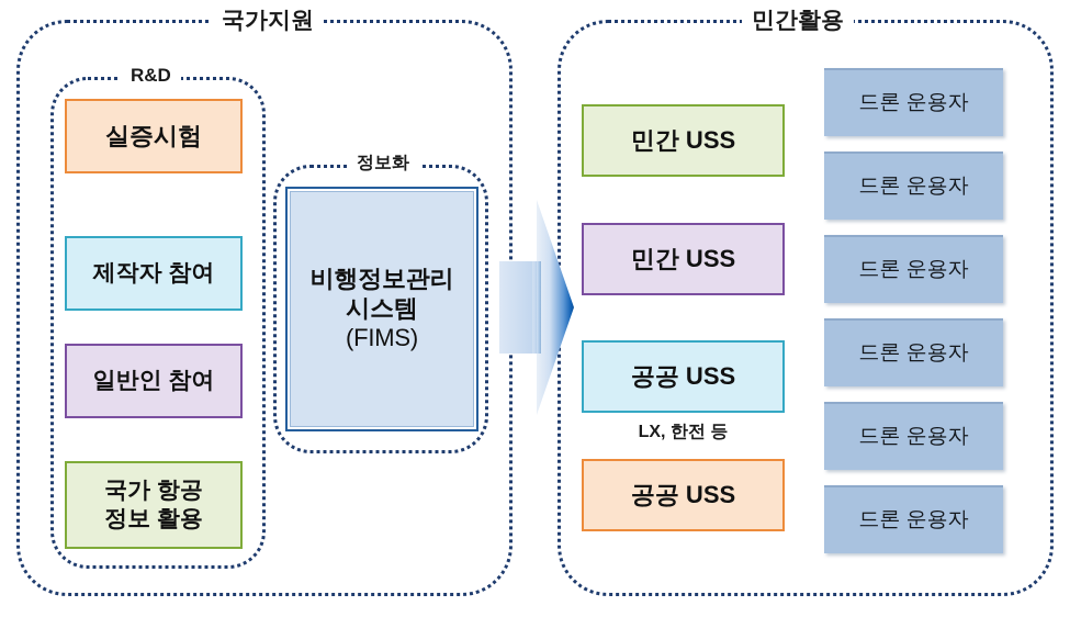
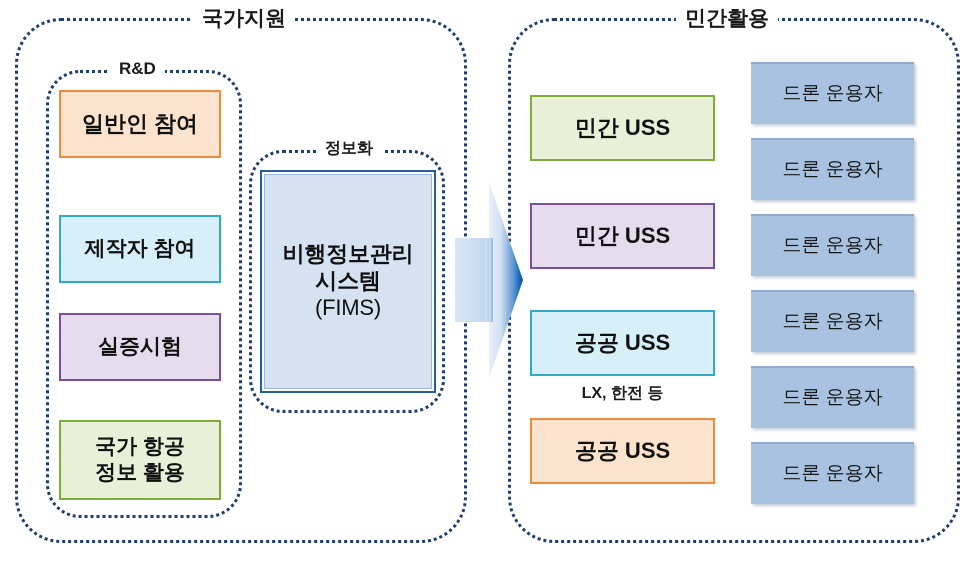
  국가지원
  R&D
- 실증시험
+ 일반인 참여
  제작자 참여
- 일반인 참여
+ 실증시험
  국가 항공
  정보 활용
  정보화
  비행정보관리
  시스템
  (FIMS)
  민간활용
  민간 USS
  민간 USS
  공공 USS
  LX, 한전 등
  공공 USS
  드론 운용자
  드론 운용자
  드론 운용자
  드론 운용자
  드론 운용자
  드론 운용자
